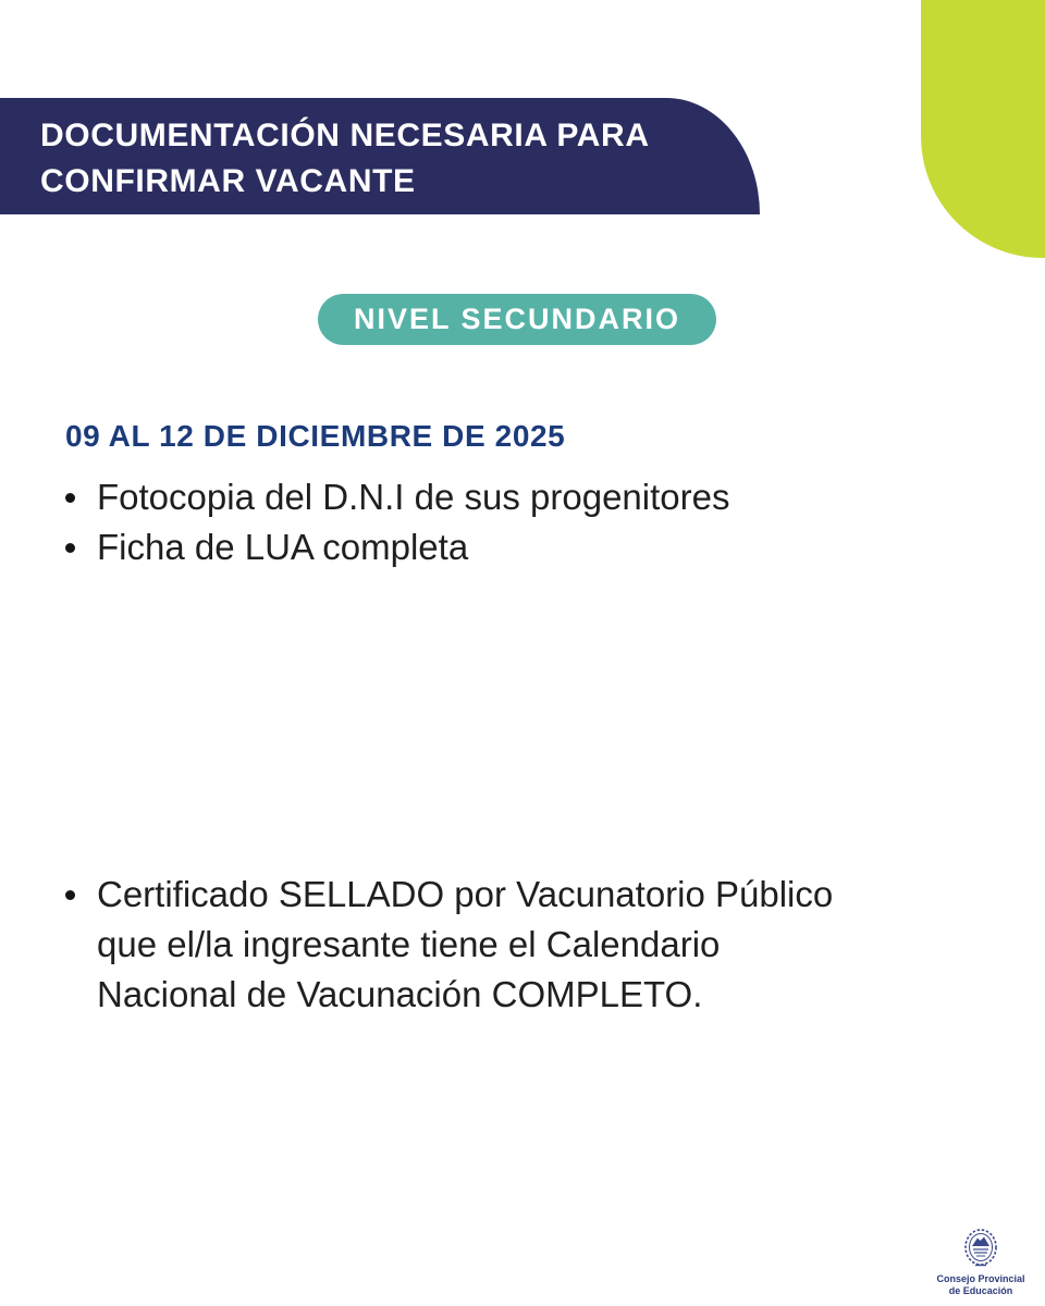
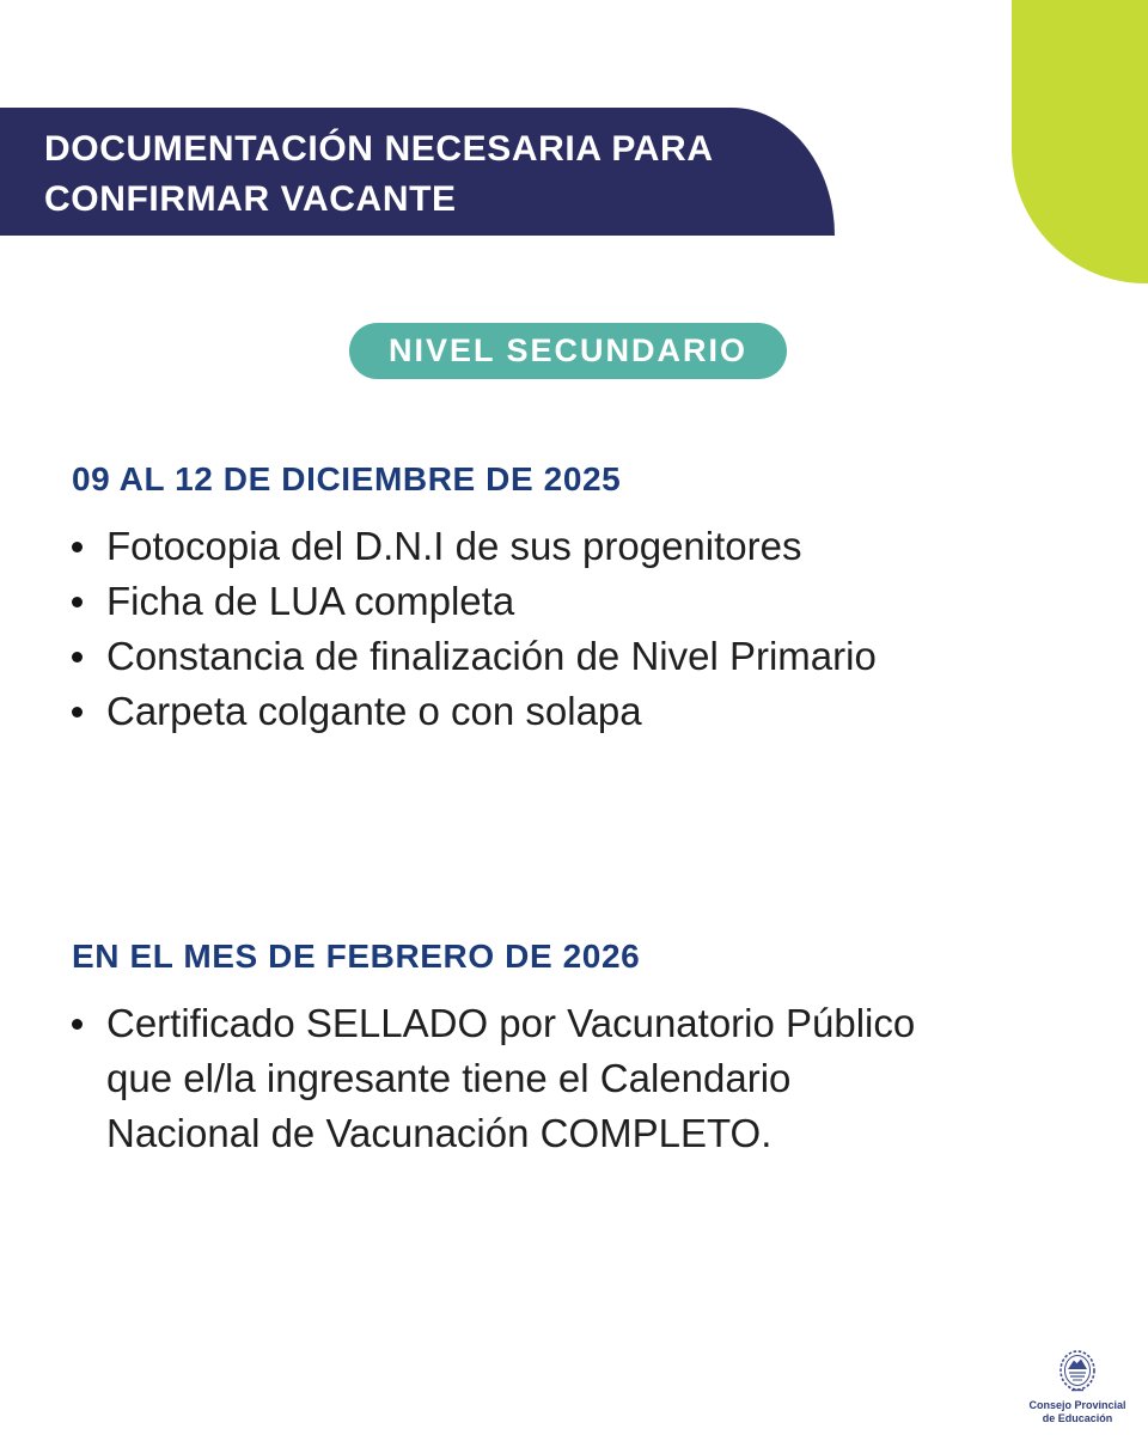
  DOCUMENTACIÓN NECESARIA PARA
  CONFIRMAR VACANTE
  NIVEL SECUNDARIO
  09 AL 12 DE DICIEMBRE DE 2025
  Fotocopia del D.N.I de sus progenitores
  Ficha de LUA completa
+ Constancia de finalización de Nivel Primario
+ Carpeta colgante o con solapa
+ EN EL MES DE FEBRERO DE 2026
  Certificado SELLADO por Vacunatorio Público
  que el/la ingresante tiene el Calendario
  Nacional de Vacunación COMPLETO.
  Consejo Provincial
  de Educación
